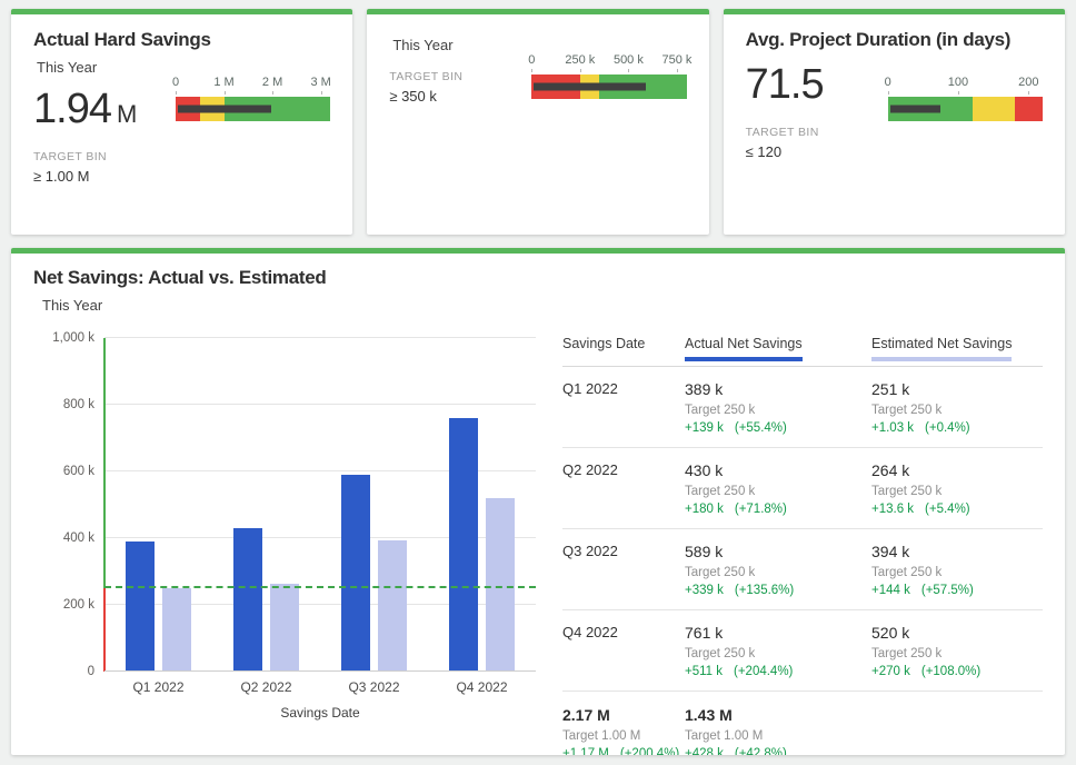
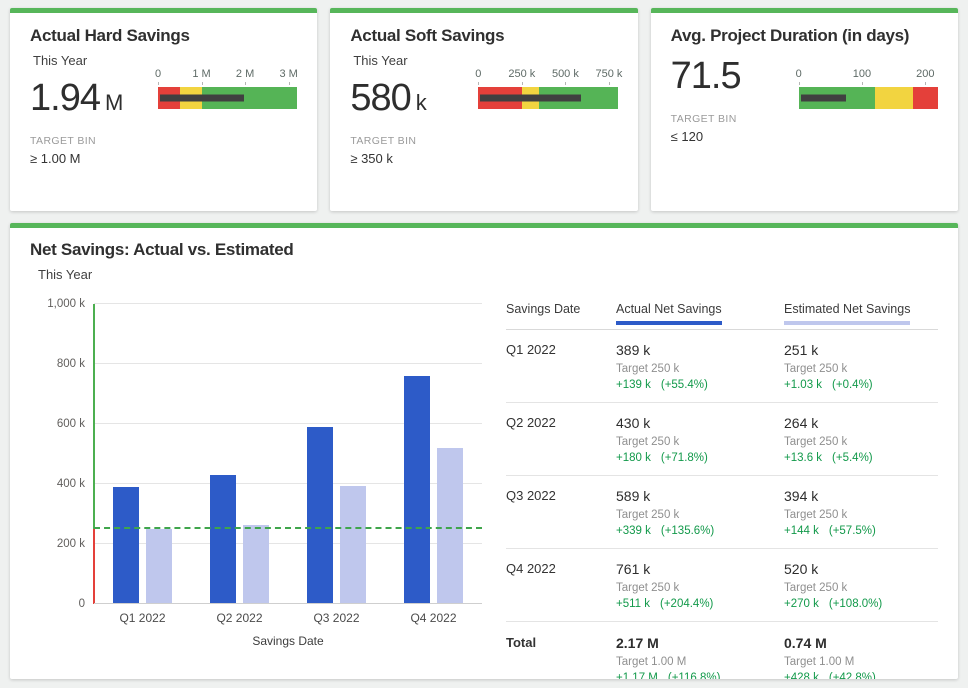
  Actual Hard Savings
  This Year
  1.94
  M
  TARGET BIN
  ≥ 1.00 M
  0
  1 M
  2 M
  3 M
+ Actual Soft Savings
  This Year
+ 580
+ k
  TARGET BIN
  ≥ 350 k
  0
  250 k
  500 k
  750 k
  Avg. Project Duration (in days)
  71.5
  TARGET BIN
  ≤ 120
  0
  100
  200
  Net Savings: Actual vs. Estimated
  This Year
  0
  200 k
  400 k
  600 k
  800 k
  1,000 k
  Q1 2022
  Q2 2022
  Q3 2022
  Q4 2022
  Savings Date
  Savings Date
  Actual Net Savings
  Estimated Net Savings
  Q1 2022
  389 k
  Target 250 k
  +139 k
  (+55.4%)
  251 k
  Target 250 k
  +1.03 k
  (+0.4%)
  Q2 2022
  430 k
  Target 250 k
  +180 k
  (+71.8%)
  264 k
  Target 250 k
  +13.6 k
  (+5.4%)
  Q3 2022
  589 k
  Target 250 k
  +339 k
  (+135.6%)
  394 k
  Target 250 k
  +144 k
  (+57.5%)
  Q4 2022
  761 k
  Target 250 k
  +511 k
  (+204.4%)
  520 k
  Target 250 k
  +270 k
  (+108.0%)
+ Total
  2.17 M
  Target 1.00 M
  +1.17 M
- (+200.4%)
+ (+116.8%)
- 1.43 M
+ 0.74 M
  Target 1.00 M
  +428 k
  (+42.8%)
